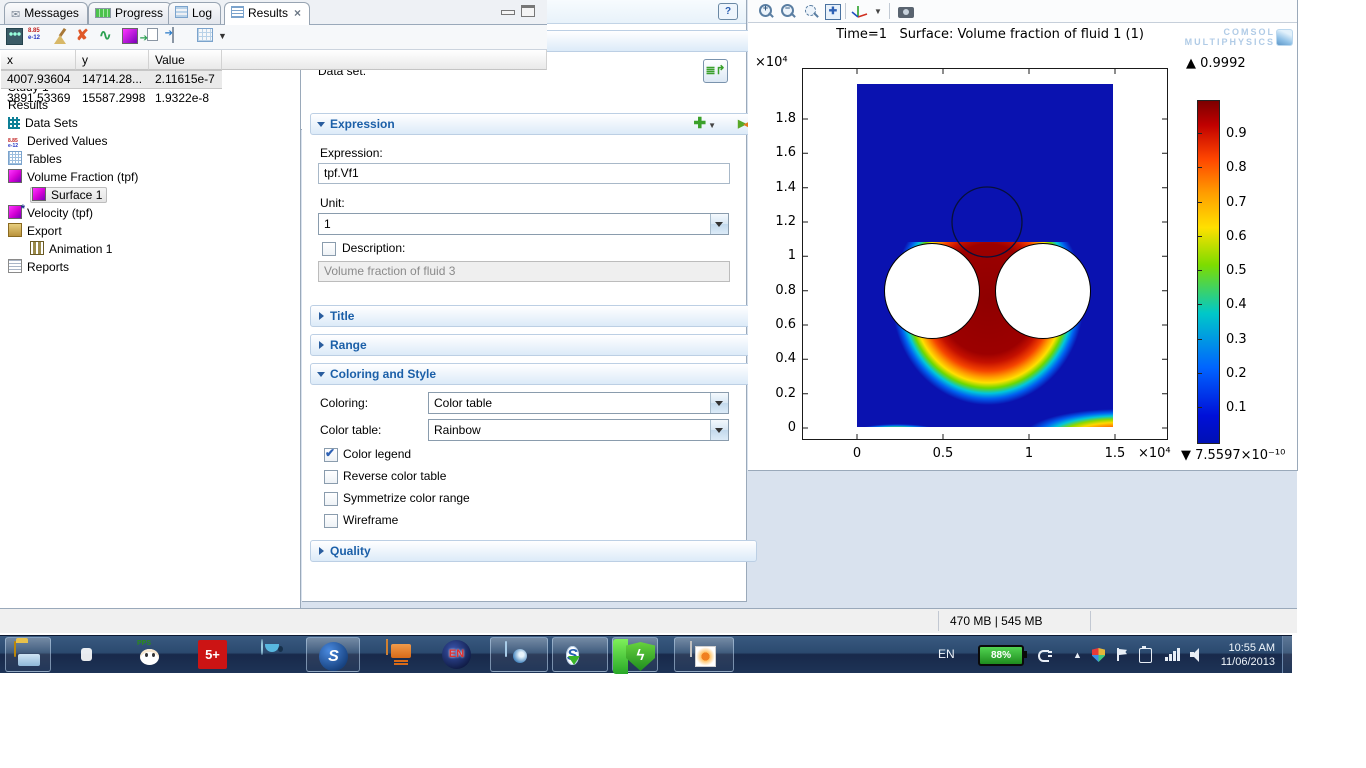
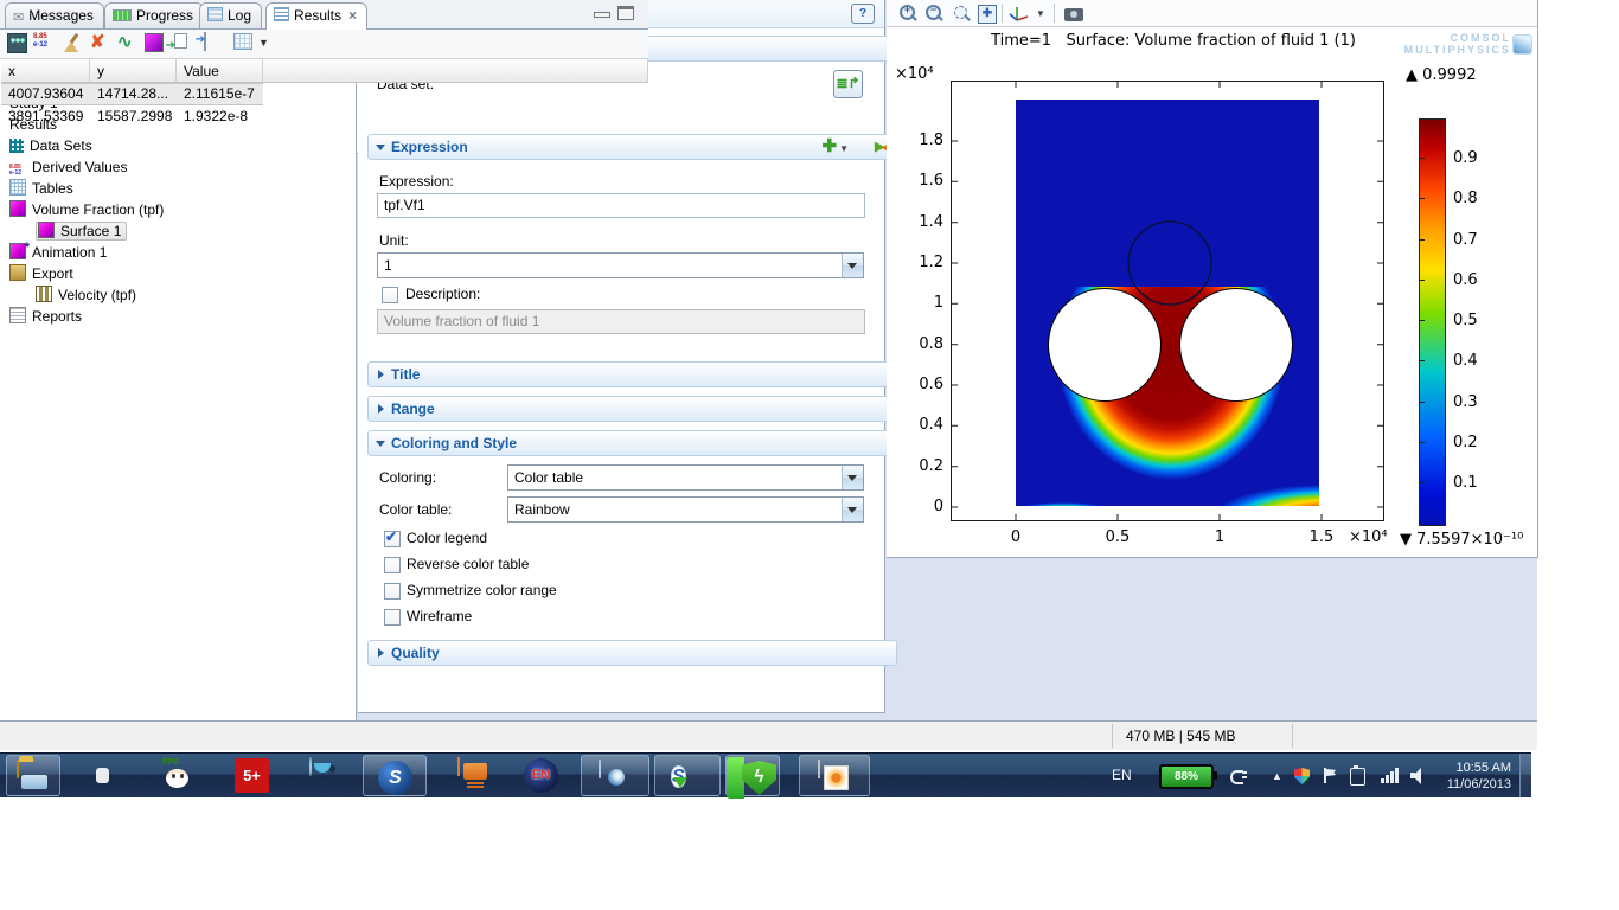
  Results
  Data Sets
  Derived Values
  Tables
  Volume Fraction (tpf)
  Surface 1
- Velocity (tpf)
+ Animation 1
  Export
- Animation 1
+ Velocity (tpf)
  Reports
  ?
  Data set:
  ≣↱
  Expression
  ✚ ▼
  ▶
  Expression:
  tpf.Vf1
  Unit:
  1
  Description:
- Volume fraction of fluid 3
+ Volume fraction of fluid 1
  Title
  Range
  Coloring and Style
  Coloring:
  Color table
  Color table:
  Rainbow
  Color legend
  Reverse color table
  Symmetrize color range
  Wireframe
  Quality
  +
  −
  ✚
  ▼
  Time=1 Surface: Volume fraction of fluid 1 (1)
  COMSOL
  MULTIPHYSICS
  ×10⁴
  1.8
  1.6
  1.4
  1.2
  1
  0.8
  0.6
  0.4
  0.2
  0
  0
  0.5
  1
  1.5
  ×10⁴
  ▲ 0.9992
  0.9
  0.8
  0.7
  0.6
  0.5
  0.4
  0.3
  0.2
  0.1
  ▼ 7.5597×10⁻¹⁰
  ✉ Messages
  Progress
  Log
  Results ×
  ✘
  ∿
  ▼
  x
  y
  Value
  4007.93604
  14714.28...
  2.11615e-7
  3891.53369
  15587.2998
  1.9322e-8
  470 MB | 545 MB
  5+
  S
  EN
  S
  ϟ
  EN
  88%
  ▲
  10:55 AM
  11/06/2013
